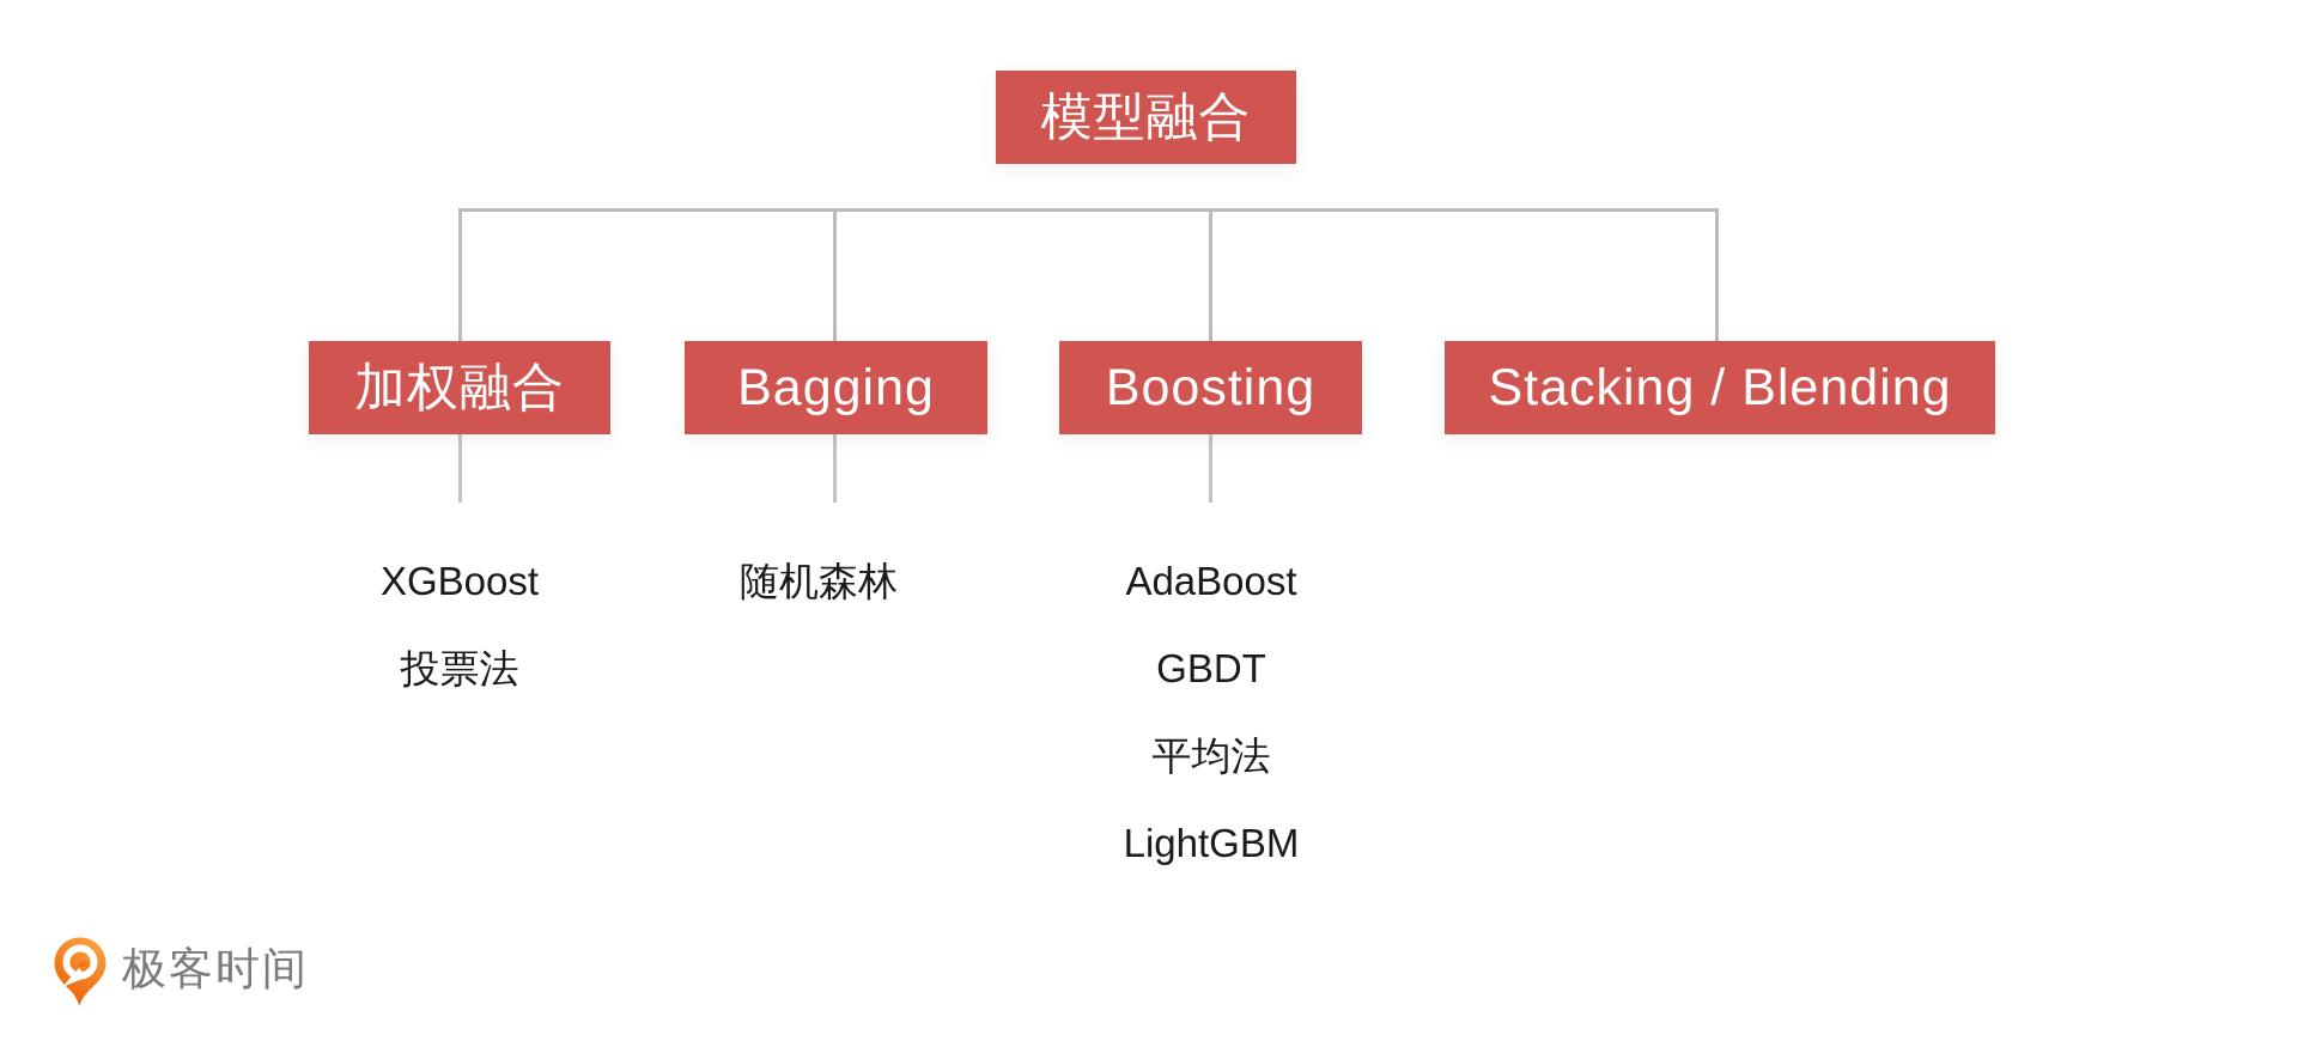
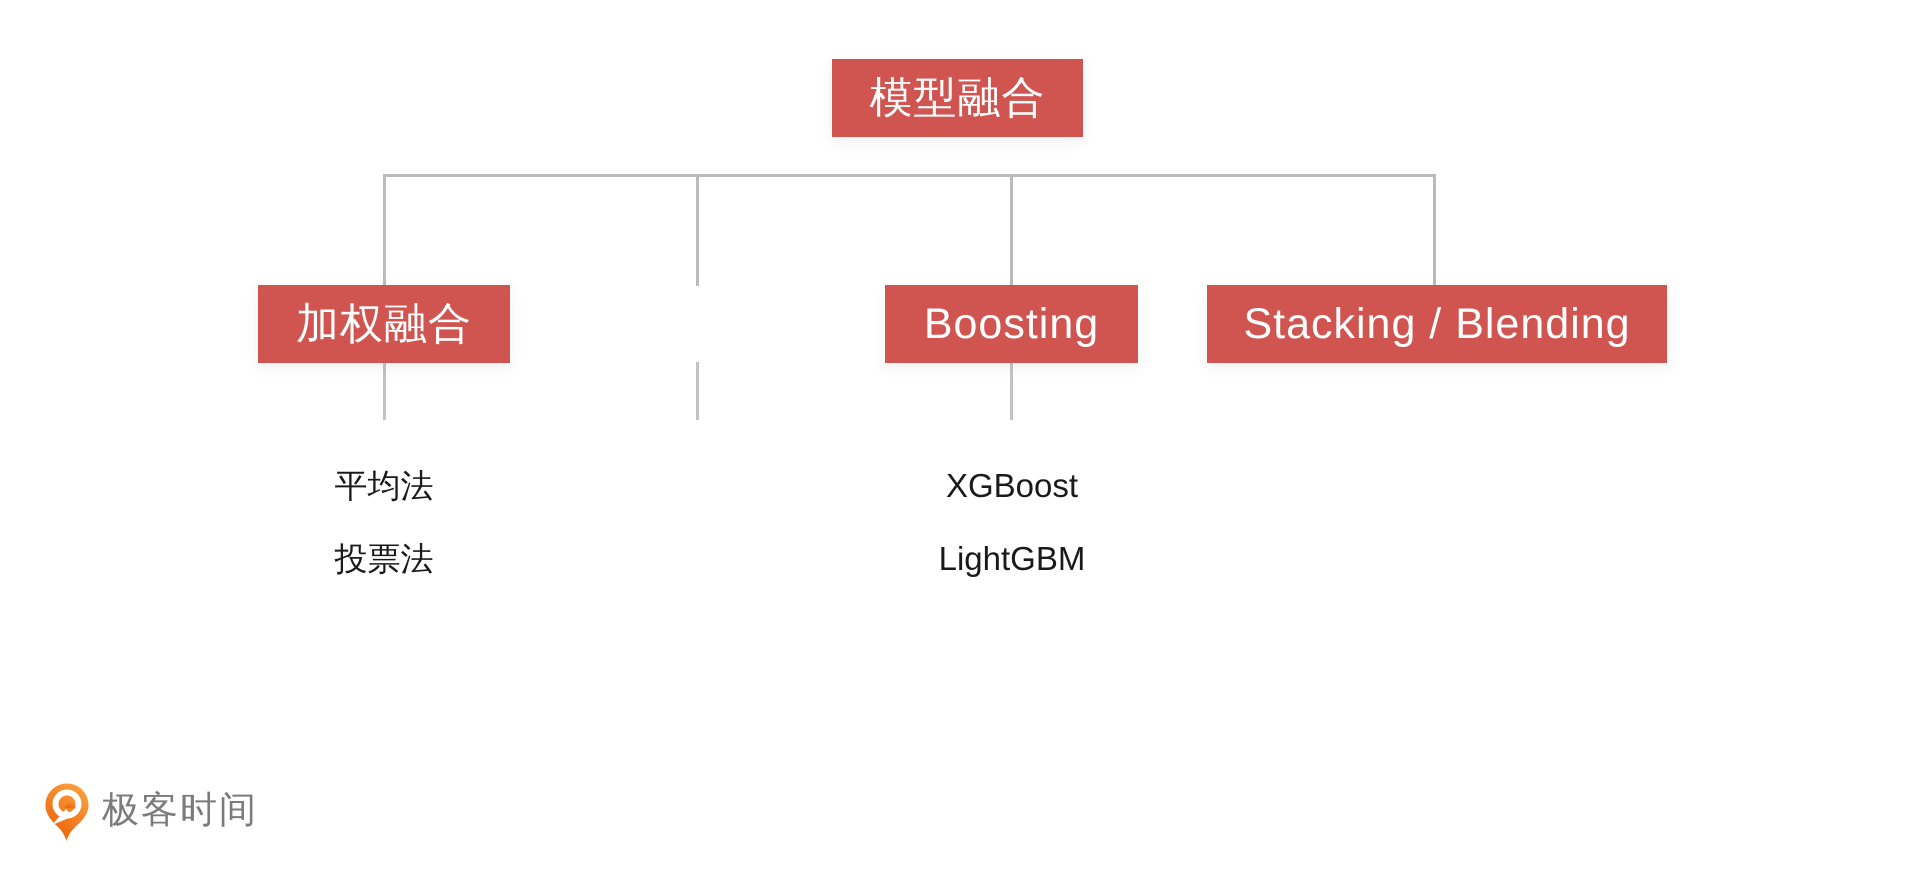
  模型融合
  加权融合
- Bagging
  Boosting
  Stacking / Blending
- XGBoost
+ 平均法
  投票法
- 随机森林
- AdaBoost
- GBDT
- 平均法
+ XGBoost
  LightGBM
  极客时间
